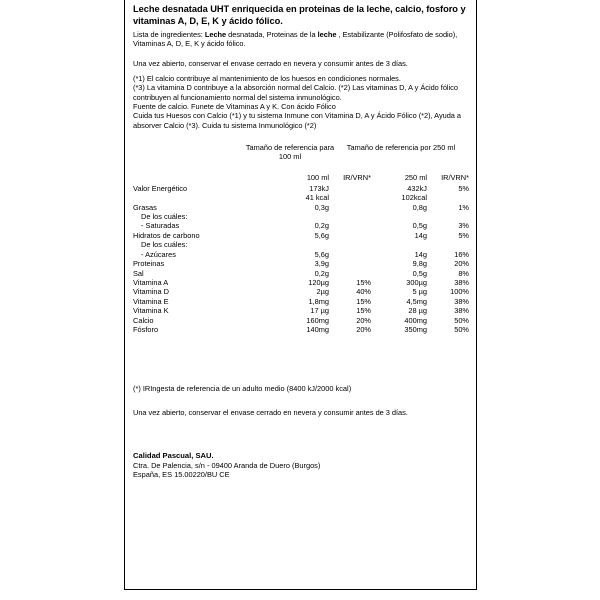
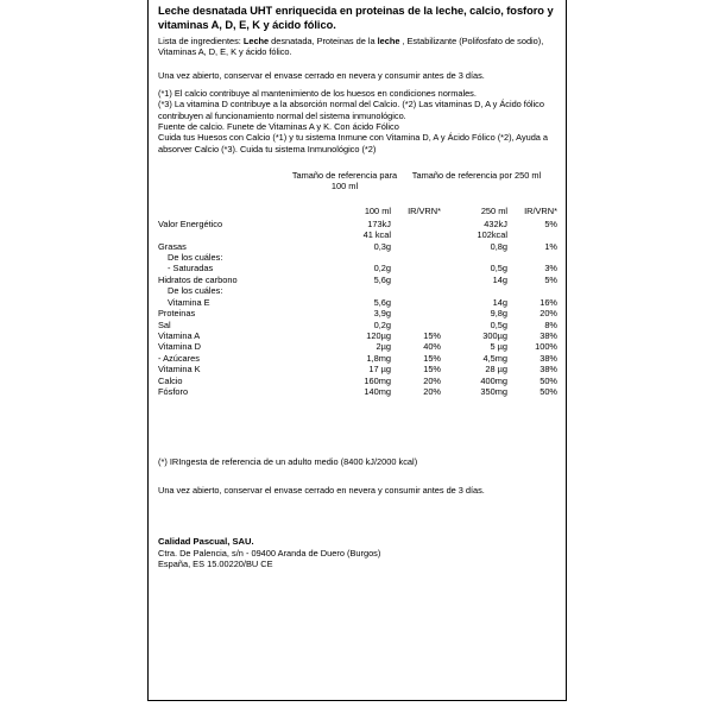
  Leche desnatada UHT enriquecida en proteinas de la leche, calcio, fosforo y vitaminas A, D, E, K y ácido fólico.
  Lista de ingredientes: Leche desnatada, Proteinas de la leche , Estabilizante (Polifosfato de sodio), Vitaminas A, D, E, K y ácido fólico.
  Una vez abierto, conservar el envase cerrado en nevera y consumir antes de 3 días.
  (*1) El calcio contribuye al mantenimiento de los huesos en condiciones normales.
  (*3) La vitamina D contribuye a la absorción normal del Calcio. (*2) Las vitaminas D, A y Ácido fólico contribuyen al funcionamiento normal del sistema inmunológico.
  Fuente de calcio. Funete de Vitaminas A y K. Con ácido Fólico
  Cuida tus Huesos con Calcio (*1) y tu sistema Inmune con Vitamina D, A y Ácido Fólico (*2), Ayuda a absorver Calcio (*3). Cuida tu sistema Inmunológico (*2)
  Tamaño de referencia para 100 ml
  Tamaño de referencia por 250 ml
  	100 ml	IR/VRN*	250 ml	IR/VRN*
  Valor Energético	173kJ		432kJ	5%
  	41 kcal		102kcal
  Grasas	0,3g		0,8g	1%
  De los cuáles:
  - Saturadas	0,2g		0,5g	3%
  Hidratos de carbono	5,6g		14g	5%
  De los cuáles:
- - Azúcares	5,6g		14g	16%
+ Vitamina E	5,6g		14g	16%
  Proteinas	3,9g		9,8g	20%
  Sal	0,2g		0,5g	8%
  Vitamina A	120µg	15%	300µg	38%
  Vitamina D	2µg	40%	5 µg	100%
- Vitamina E	1,8mg	15%	4,5mg	38%
+ - Azúcares	1,8mg	15%	4,5mg	38%
  Vitamina K	17 µg	15%	28 µg	38%
  Calcio	160mg	20%	400mg	50%
  Fósforo	140mg	20%	350mg	50%
  (*) IRIngesta de referencia de un adulto medio (8400 kJ/2000 kcal)
  Una vez abierto, conservar el envase cerrado en nevera y consumir antes de 3 días.
  Calidad Pascual, SAU.
  Ctra. De Palencia, s/n - 09400 Aranda de Duero (Burgos)
  España, ES 15.00220/BU CE
